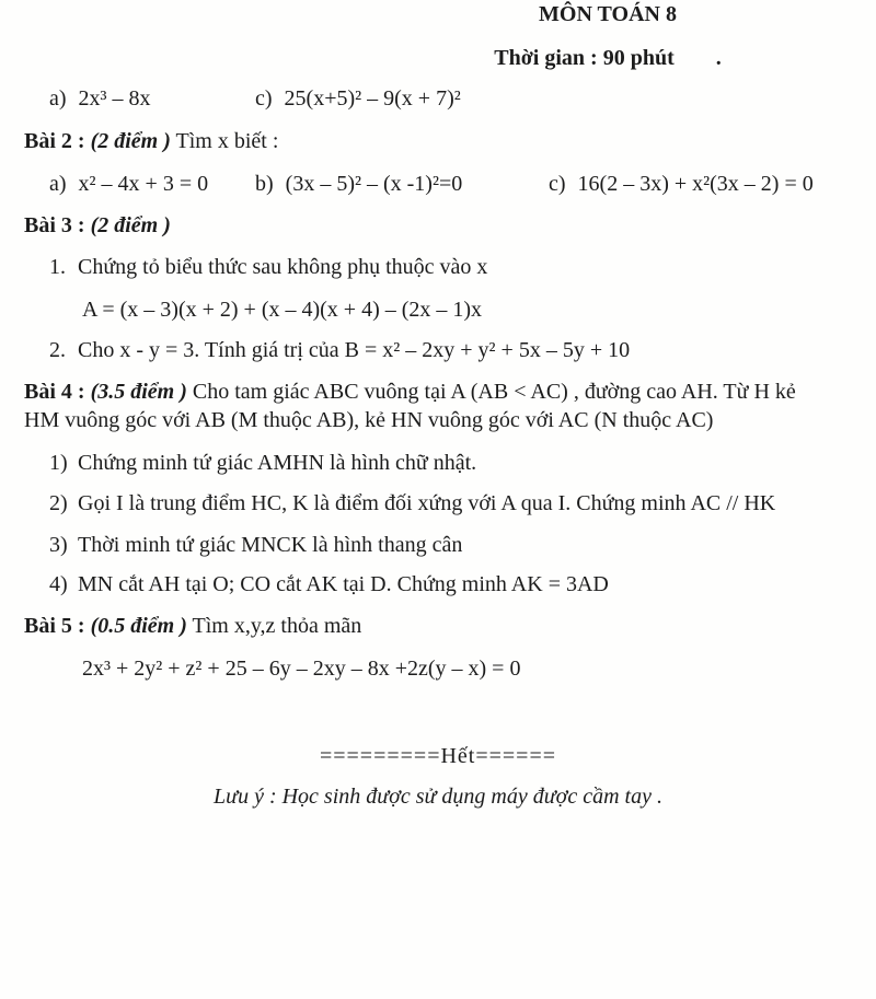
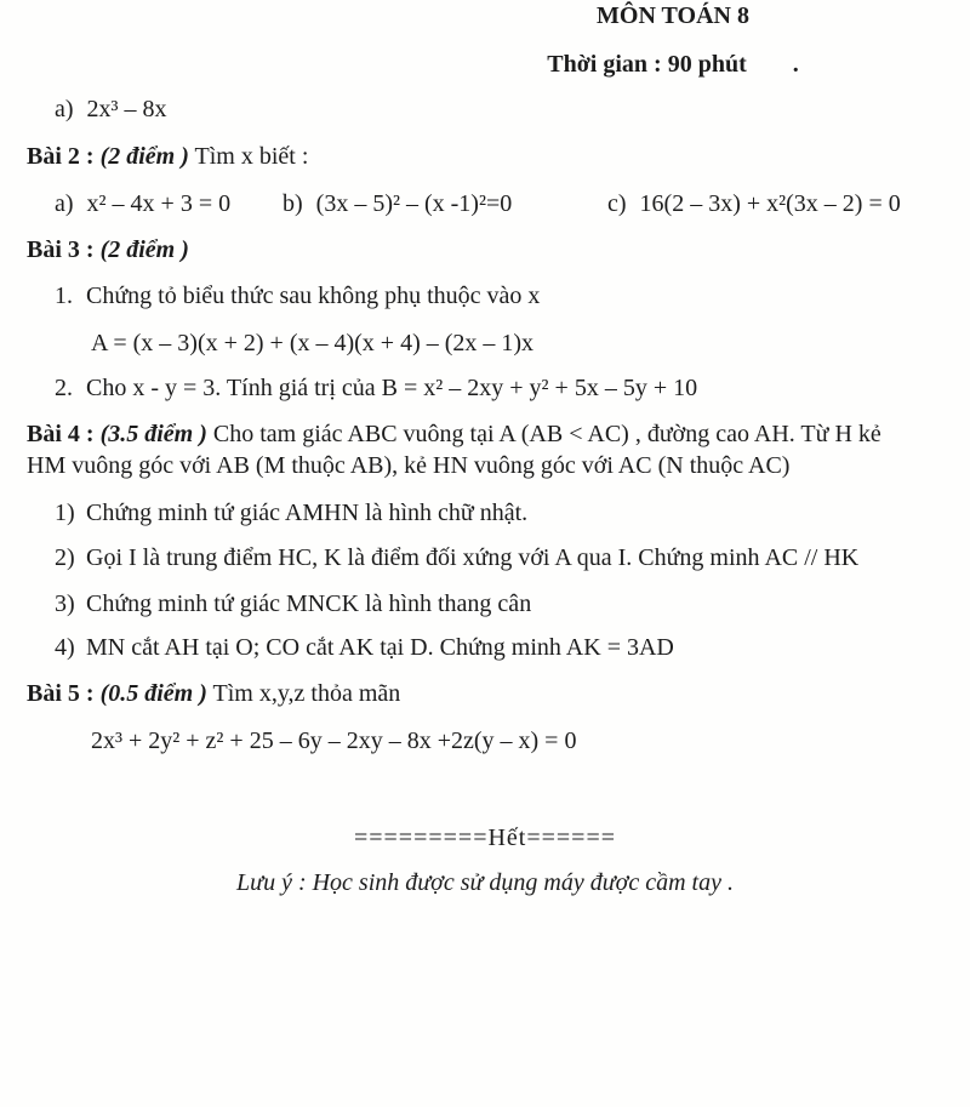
  MÔN TOÁN 8
  Thời gian : 90 phút .
  a) 2x³ – 8x
- c) 25(x+5)² – 9(x + 7)²
  Bài 2 : (2 điểm ) Tìm x biết :
  a) x² – 4x + 3 = 0
  b) (3x – 5)² – (x -1)²=0
  c) 16(2 – 3x) + x²(3x – 2) = 0
  Bài 3 : (2 điểm )
  1. Chứng tỏ biểu thức sau không phụ thuộc vào x
  A = (x – 3)(x + 2) + (x – 4)(x + 4) – (2x – 1)x
  2. Cho x - y = 3. Tính giá trị của B = x² – 2xy + y² + 5x – 5y + 10
  Bài 4 : (3.5 điểm ) Cho tam giác ABC vuông tại A (AB < AC) , đường cao AH. Từ H kẻ
  HM vuông góc với AB (M thuộc AB), kẻ HN vuông góc với AC (N thuộc AC)
  1) Chứng minh tứ giác AMHN là hình chữ nhật.
  2) Gọi I là trung điểm HC, K là điểm đối xứng với A qua I. Chứng minh AC // HK
- 3) Thời minh tứ giác MNCK là hình thang cân
+ 3) Chứng minh tứ giác MNCK là hình thang cân
  4) MN cắt AH tại O; CO cắt AK tại D. Chứng minh AK = 3AD
  Bài 5 : (0.5 điểm ) Tìm x,y,z thỏa mãn
  2x³ + 2y² + z² + 25 – 6y – 2xy – 8x +2z(y – x) = 0
  =========Hết======
  Lưu ý : Học sinh được sử dụng máy được cầm tay .
